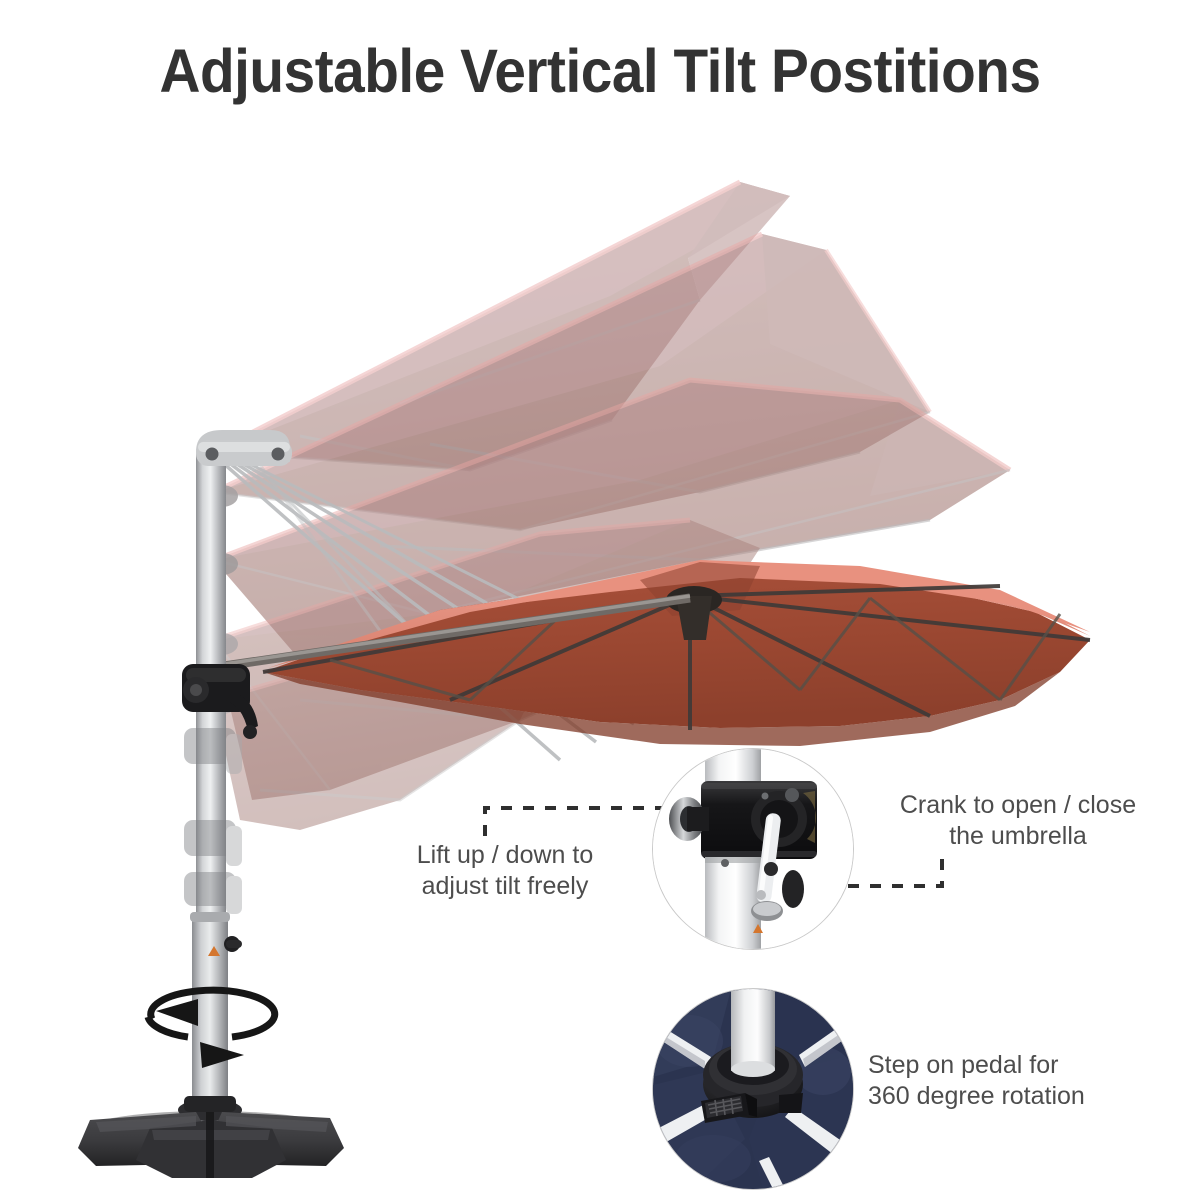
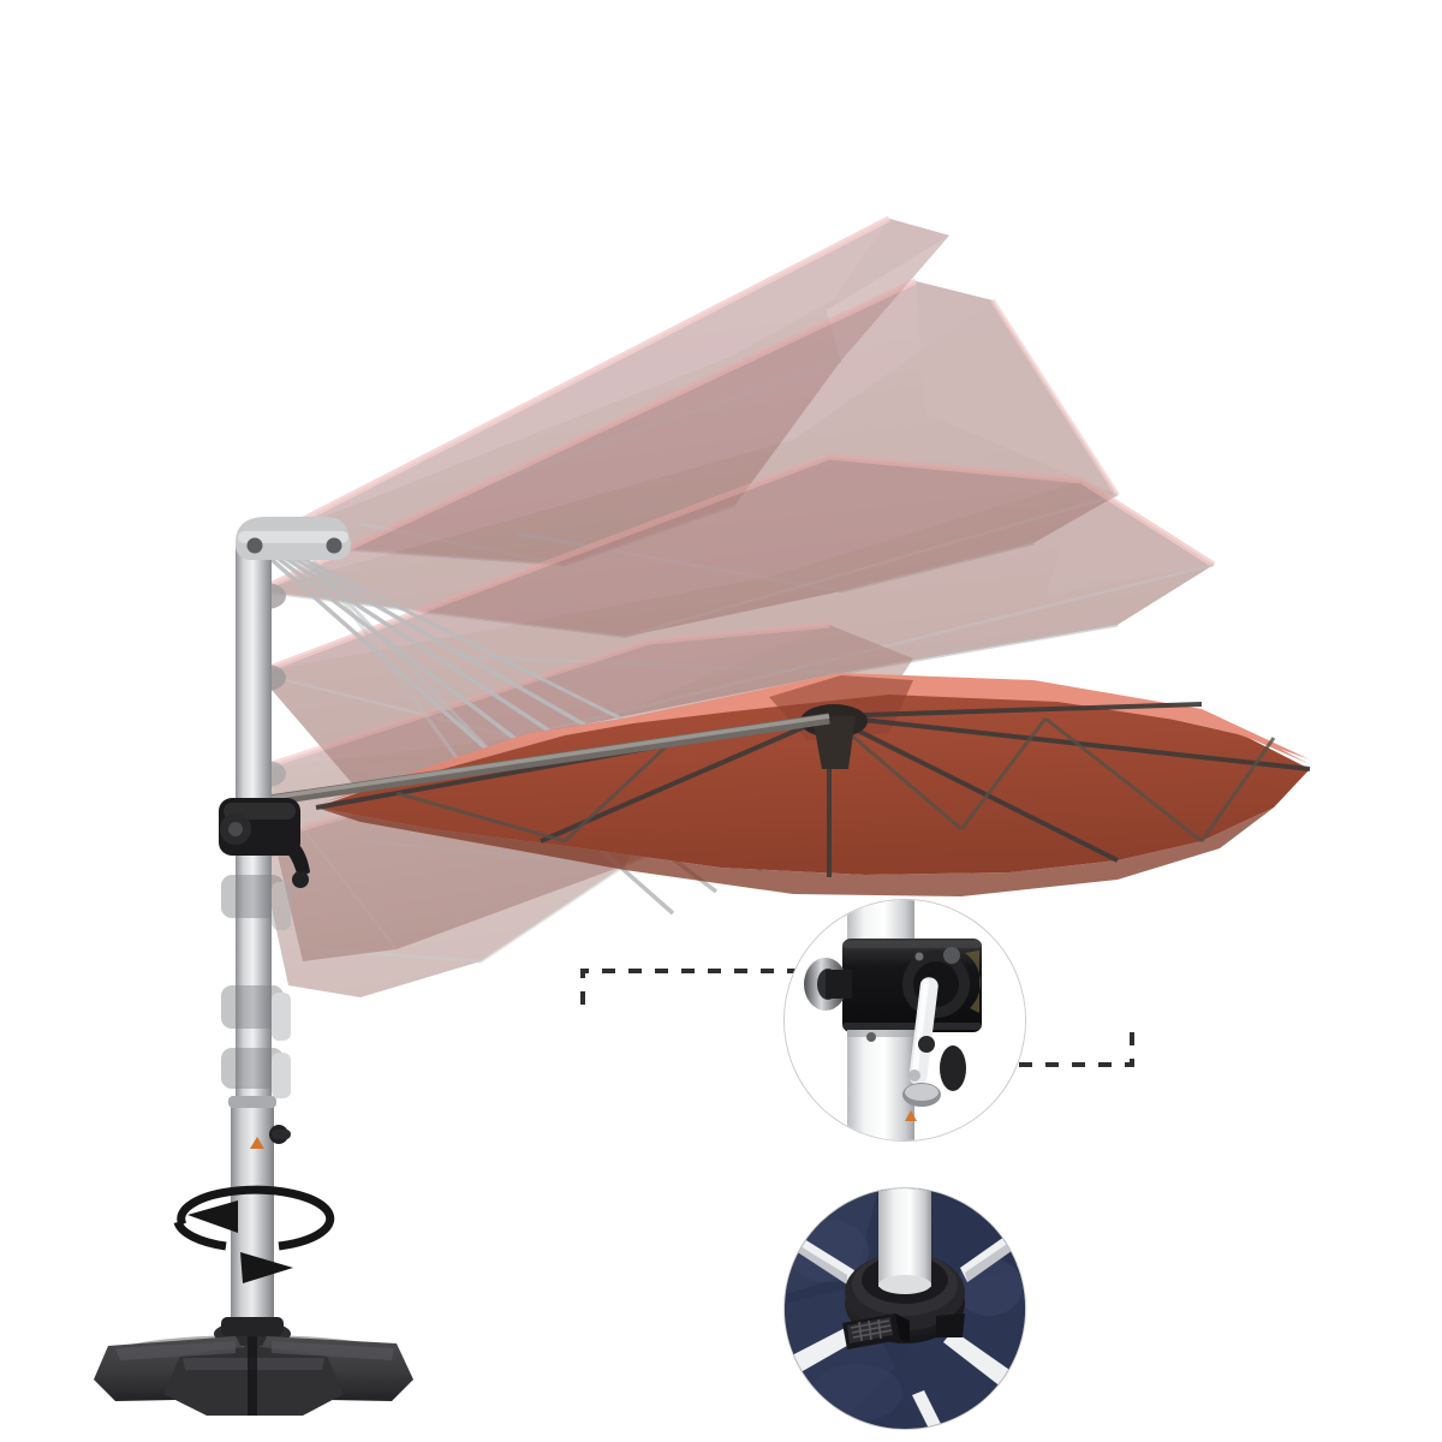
- Adjustable Vertical Tilt Postitions
- Lift up / down to
- adjust tilt freely
- Crank to open / close
- the umbrella
- Step on pedal for
- 360 degree rotation
